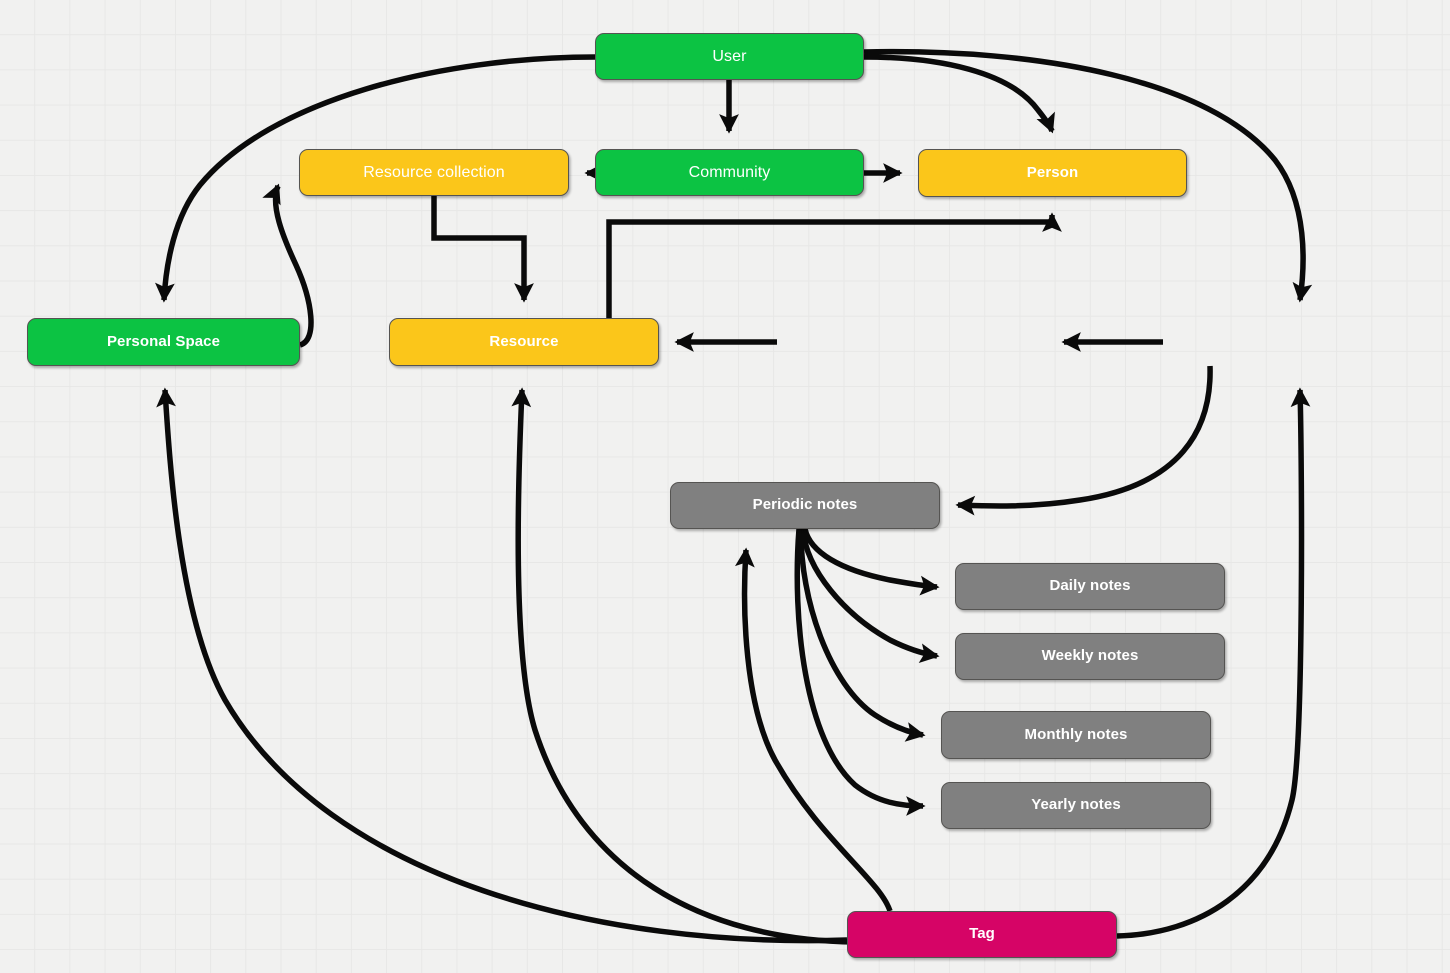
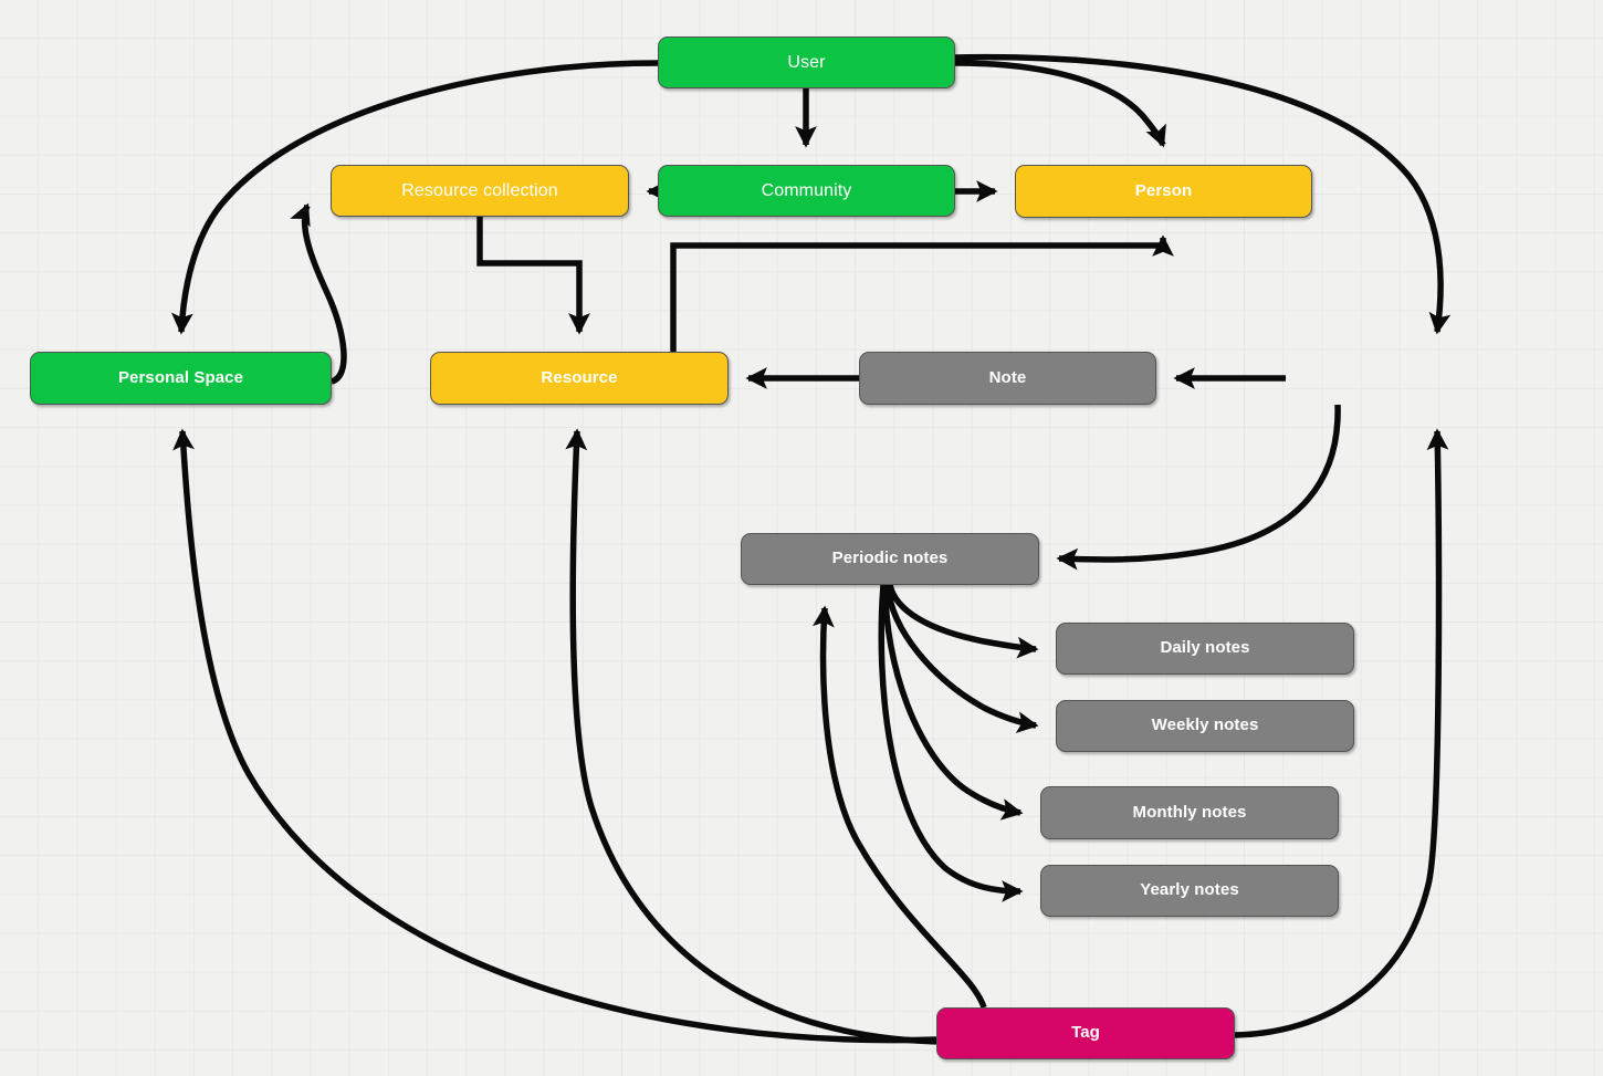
  User
  Resource collection
  Community
  Person
  Personal Space
  Resource
+ Note
  Periodic notes
  Daily notes
  Weekly notes
  Monthly notes
  Yearly notes
  Tag
